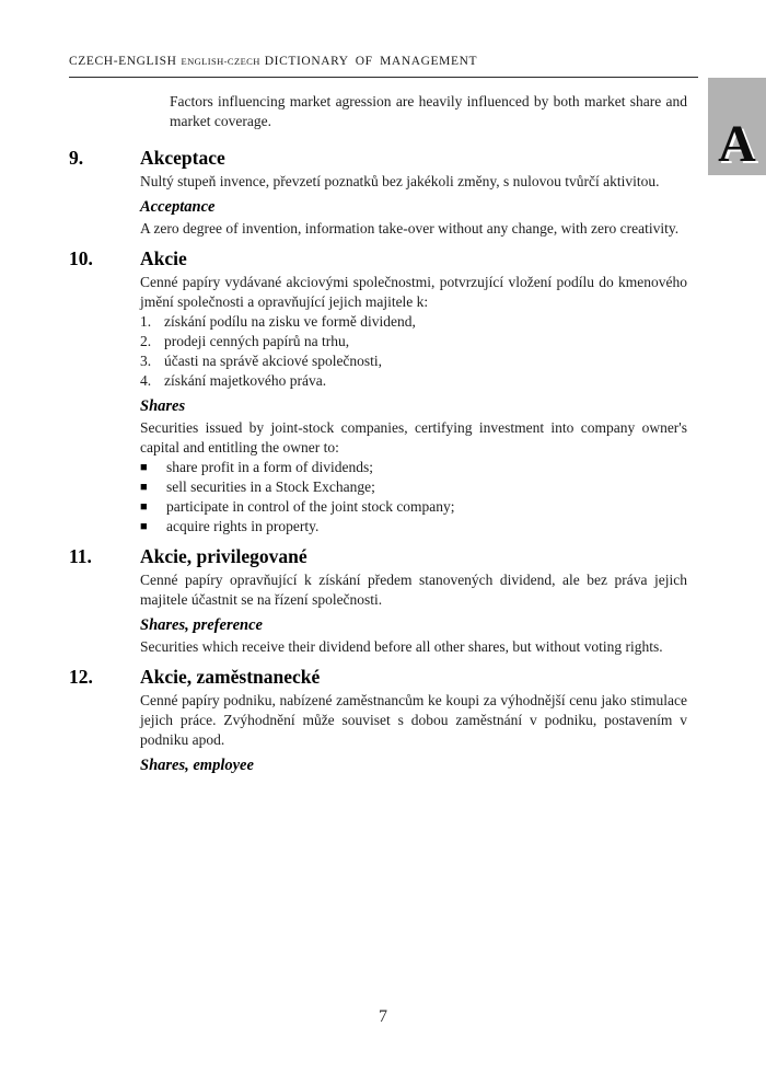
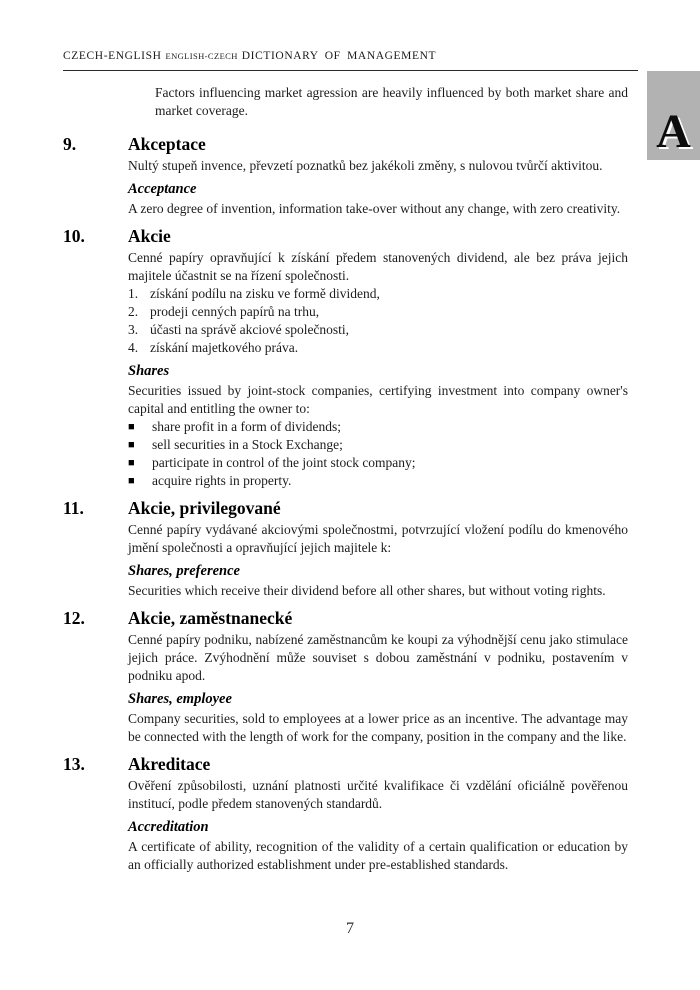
  CZECH-ENGLISH ENGLISH-CZECH DICTIONARY OF MANAGEMENT
  A
  Factors influencing market agression are heavily influenced by both market share and market coverage.
  9.
  Akceptace
  Nultý stupeň invence, převzetí poznatků bez jakékoli změny, s nulovou tvůrčí aktivitou.
  Acceptance
  A zero degree of invention, information take-over without any change, with zero creativity.
  10.
  Akcie
- Cenné papíry vydávané akciovými společnostmi, potvrzující vložení podílu do kmenového jmění společnosti a opravňující jejich majitele k:
+ Cenné papíry opravňující k získání předem stanovených dividend, ale bez práva jejich majitele účastnit se na řízení společnosti.
  1.
  získání podílu na zisku ve formě dividend,
  2.
  prodeji cenných papírů na trhu,
  3.
  účasti na správě akciové společnosti,
  4.
  získání majetkového práva.
  Shares
  Securities issued by joint-stock companies, certifying investment into company owner's capital and entitling the owner to:
  ■
  share profit in a form of dividends;
  ■
  sell securities in a Stock Exchange;
  ■
  participate in control of the joint stock company;
  ■
  acquire rights in property.
  11.
  Akcie, privilegované
- Cenné papíry opravňující k získání předem stanovených dividend, ale bez práva jejich majitele účastnit se na řízení společnosti.
+ Cenné papíry vydávané akciovými společnostmi, potvrzující vložení podílu do kmenového jmění společnosti a opravňující jejich majitele k:
  Shares, preference
  Securities which receive their dividend before all other shares, but without voting rights.
  12.
  Akcie, zaměstnanecké
  Cenné papíry podniku, nabízené zaměstnancům ke koupi za výhodnější cenu jako stimulace jejich práce. Zvýhodnění může souviset s dobou zaměstnání v podniku, postavením v podniku apod.
  Shares, employee
+ Company securities, sold to employees at a lower price as an incentive. The advantage may be connected with the length of work for the company, position in the company and the like.
+ 13.
+ Akreditace
+ Ověření způsobilosti, uznání platnosti určité kvalifikace či vzdělání oficiálně pověřenou institucí, podle předem stanovených standardů.
+ Accreditation
+ A certificate of ability, recognition of the validity of a certain qualification or education by an officially authorized establishment under pre-established standards.
  7
